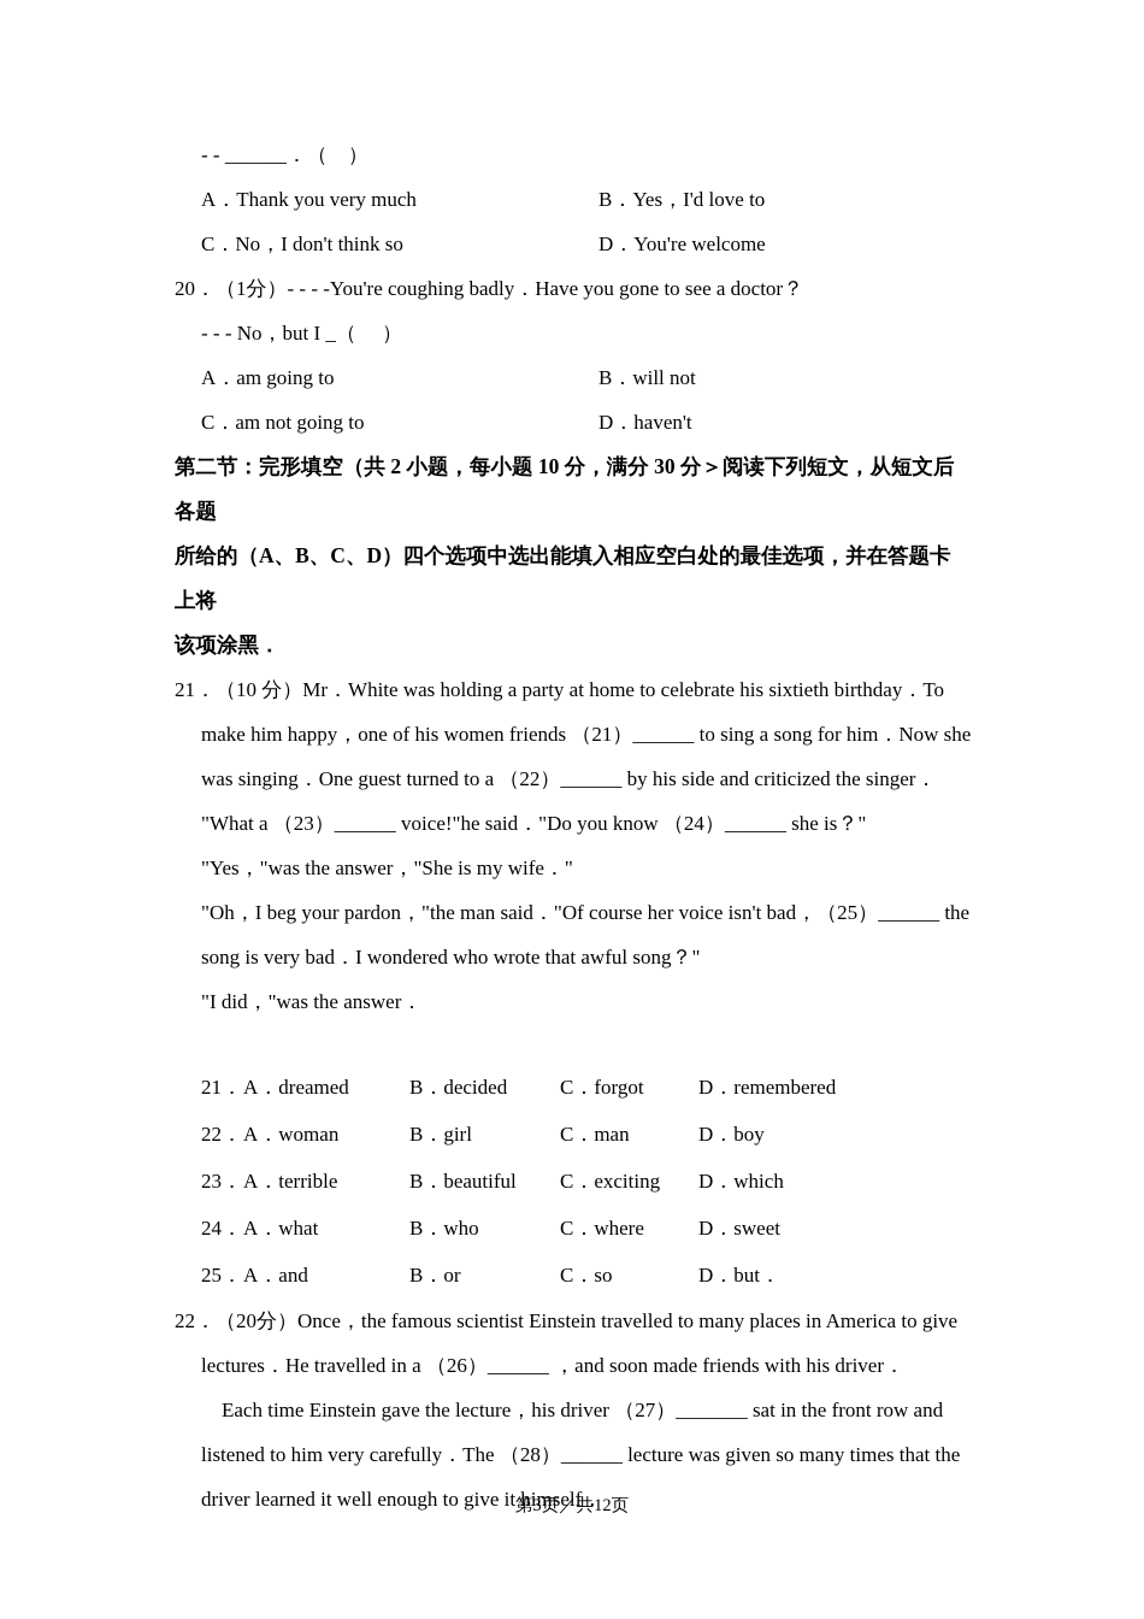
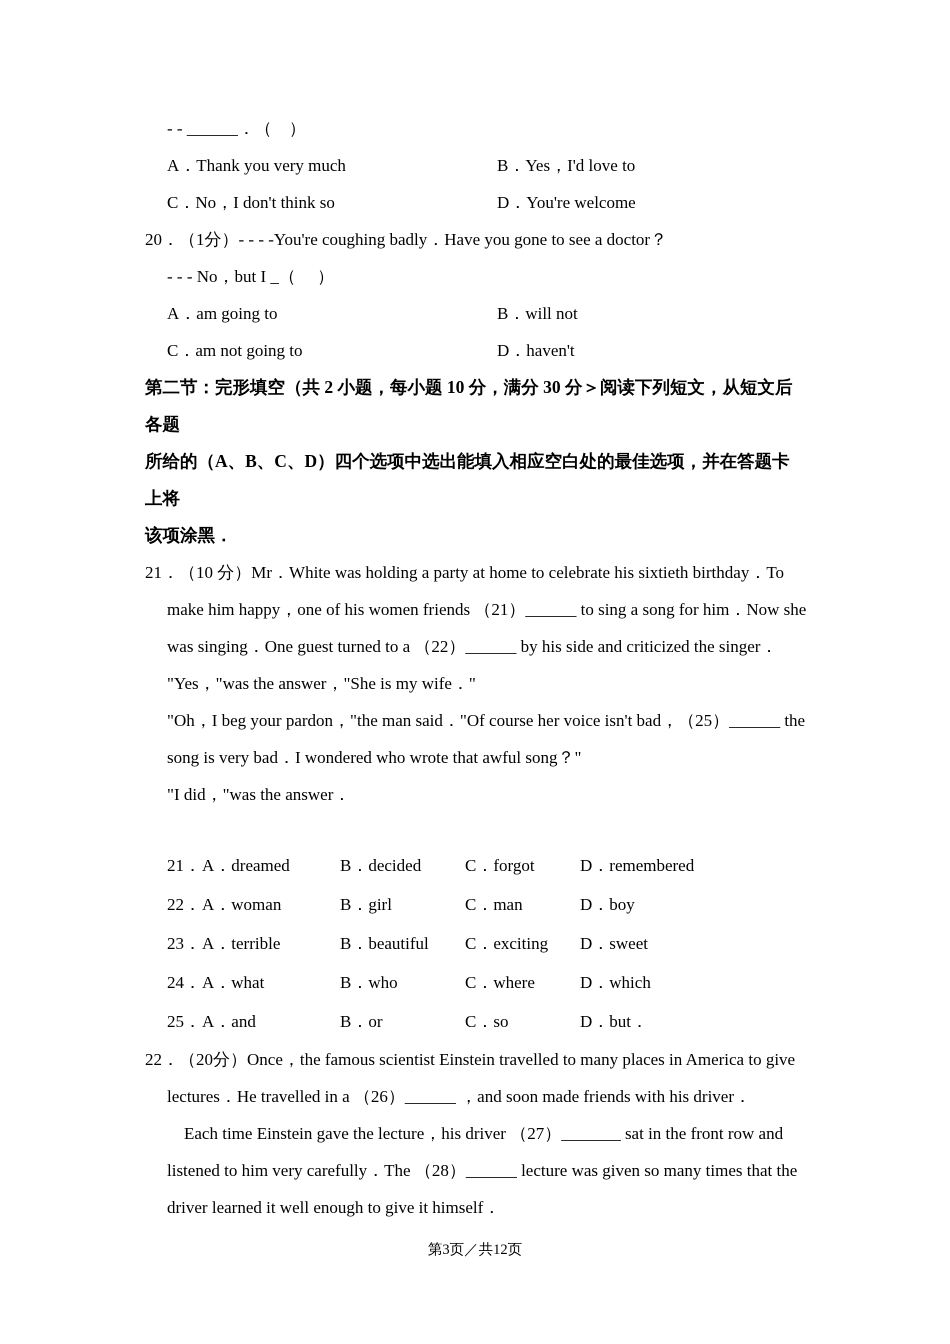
  - - ______．（ ）
  A．Thank you very much
  B．Yes，I'd love to
  C．No，I don't think so
  D．You're welcome
  20．（1分）- - - -You're coughing badly．Have you gone to see a doctor？
  - - - No，but I _（ ）
  A．am going to
  B．will not
  C．am not going to
  D．haven't
  第二节：完形填空（共 2 小题，每小题 10 分，满分 30 分＞阅读下列短文，从短文后各题
  所给的（A、B、C、D）四个选项中选出能填入相应空白处的最佳选项，并在答题卡上将
  该项涂黑．
  21．（10 分）Mr．White was holding a party at home to celebrate his sixtieth birthday．To
  make him happy，one of his women friends （21）______ to sing a song for him．Now she
  was singing．One guest turned to a （22）______ by his side and criticized the singer．
- "What a （23）______ voice!"he said．"Do you know （24）______ she is？"
  "Yes，"was the answer，"She is my wife．"
  "Oh，I beg your pardon，"the man said．"Of course her voice isn't bad，（25）______ the
  song is very bad．I wondered who wrote that awful song？"
  "I did，"was the answer．
  21．
  A．dreamed
  B．decided
  C．forgot
  D．remembered
  22．
  A．woman
  B．girl
  C．man
  D．boy
  23．
  A．terrible
  B．beautiful
  C．exciting
- D．which
+ D．sweet
  24．
  A．what
  B．who
  C．where
- D．sweet
+ D．which
  25．
  A．and
  B．or
  C．so
  D．but．
  22．（20分）Once，the famous scientist Einstein travelled to many places in America to give
  lectures．He travelled in a （26）______ ，and soon made friends with his driver．
  Each time Einstein gave the lecture，his driver （27）_______ sat in the front row and
  listened to him very carefully．The （28）______ lecture was given so many times that the
  driver learned it well enough to give it himself．
  第3页／共12页
